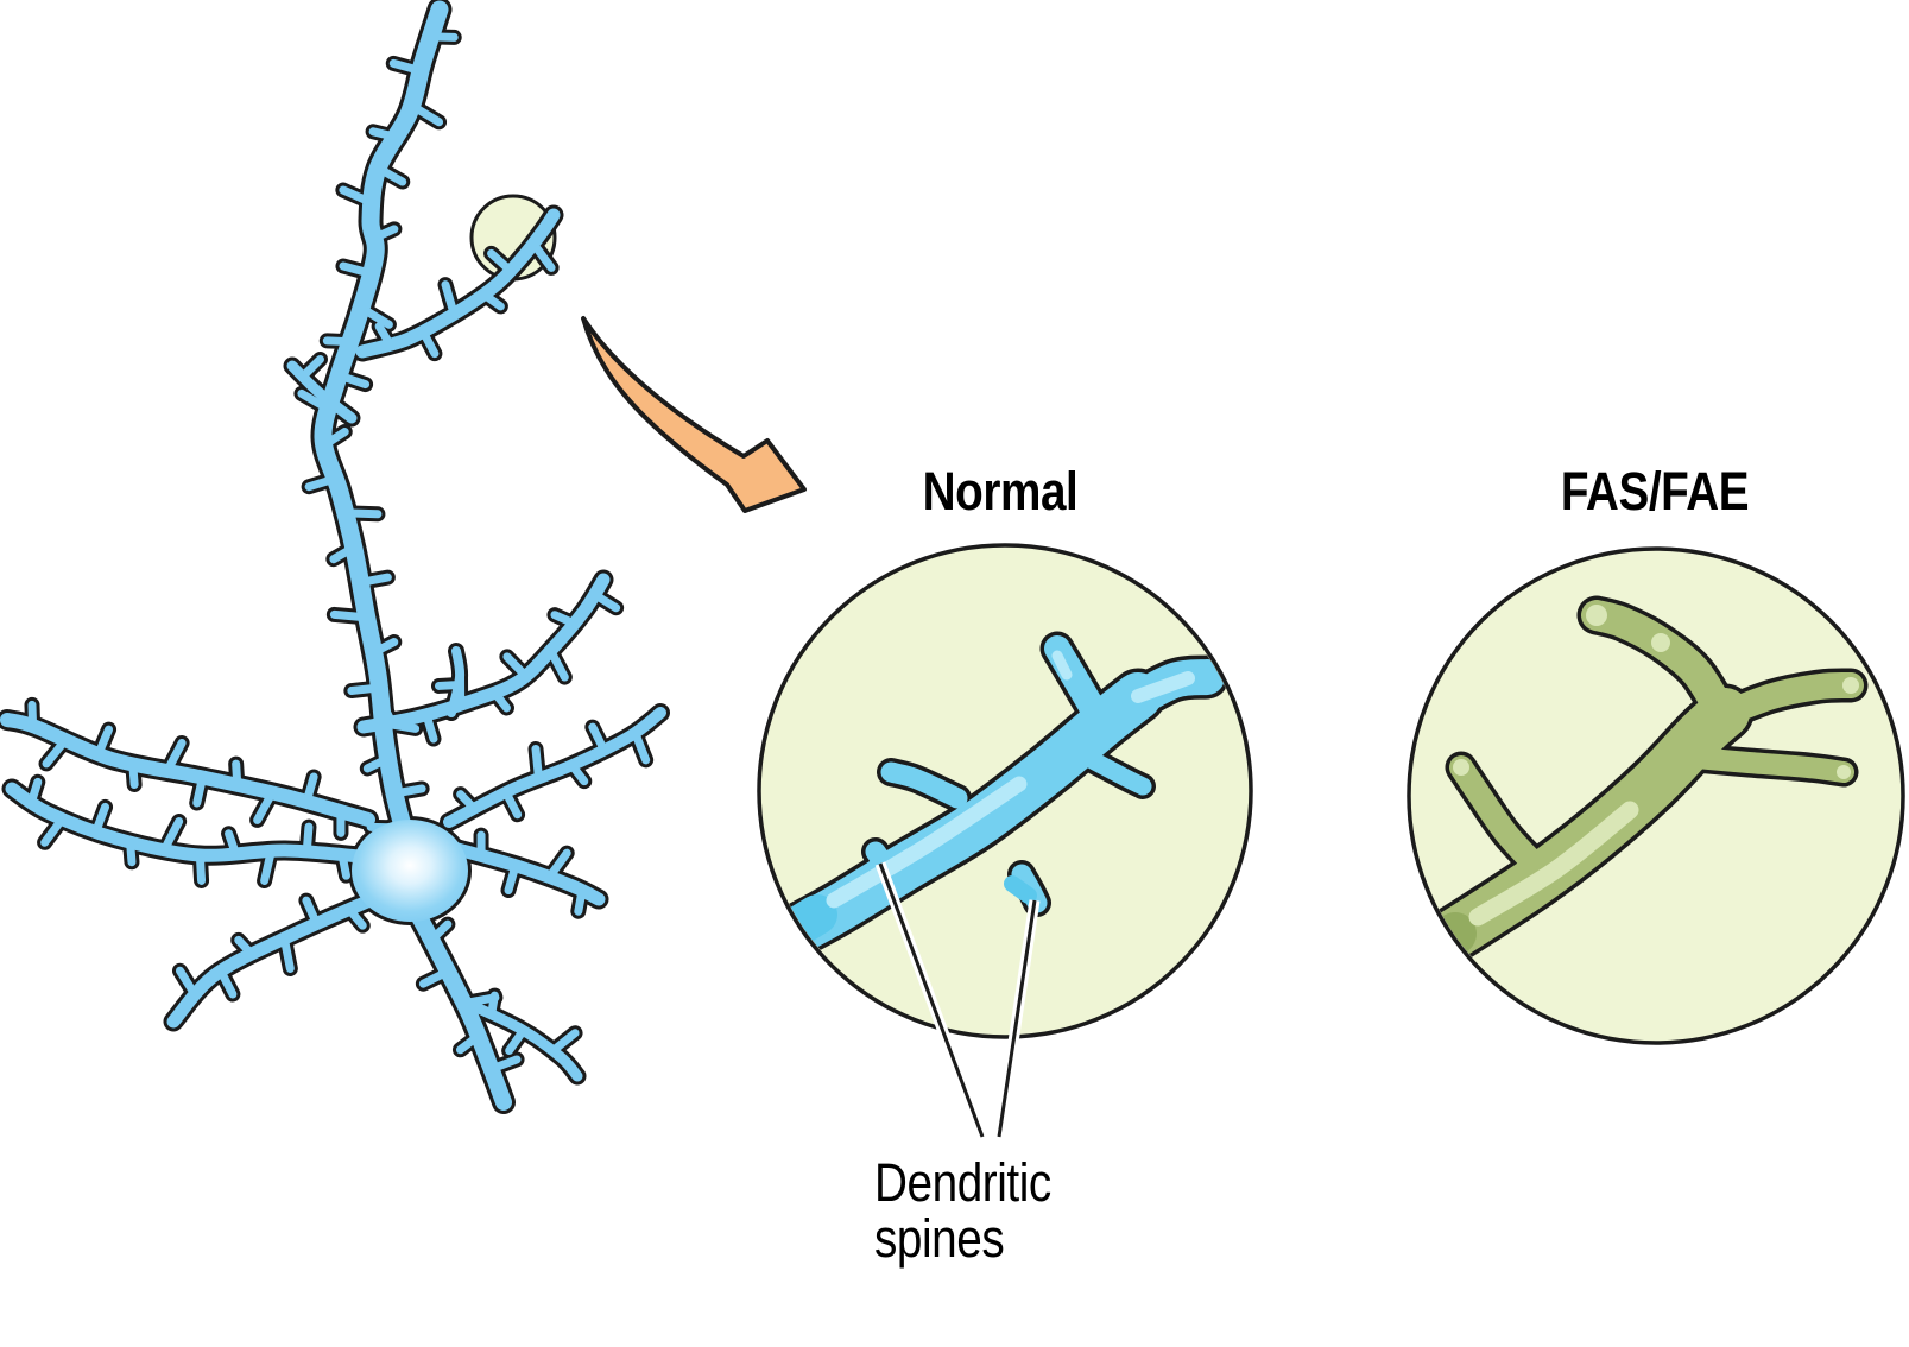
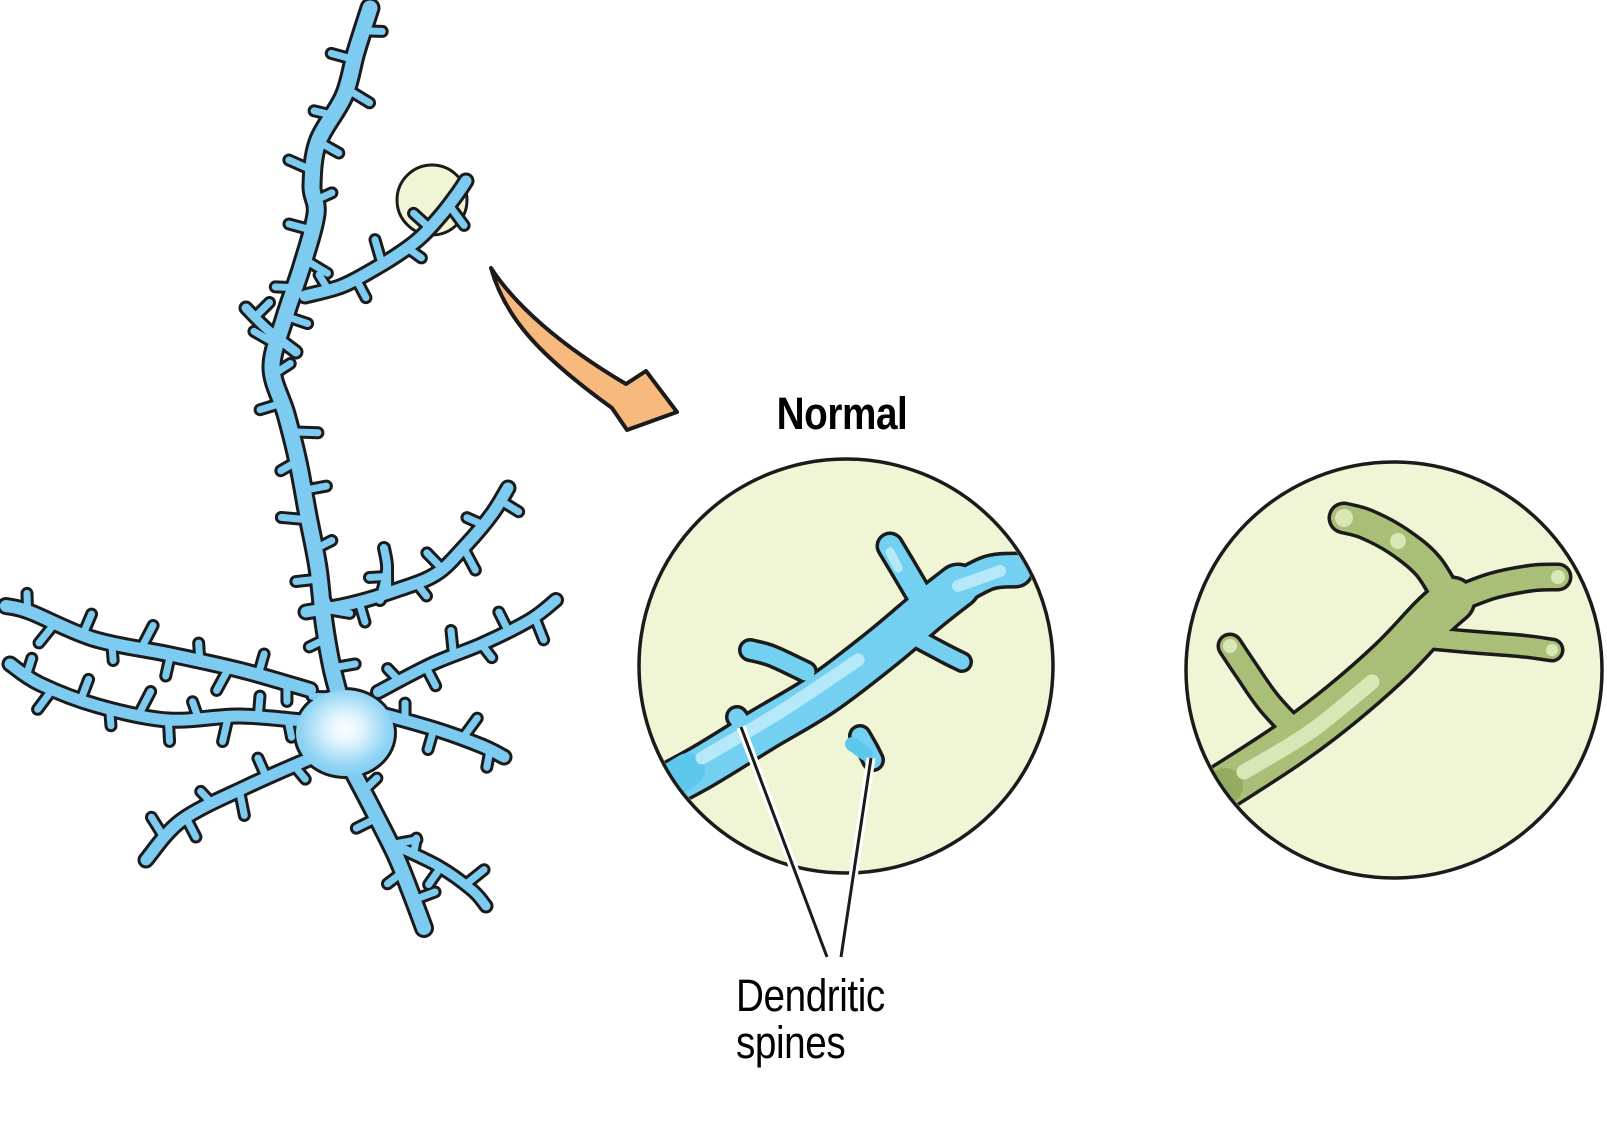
  Normal
- FAS/FAE
  Dendritic
  spines
